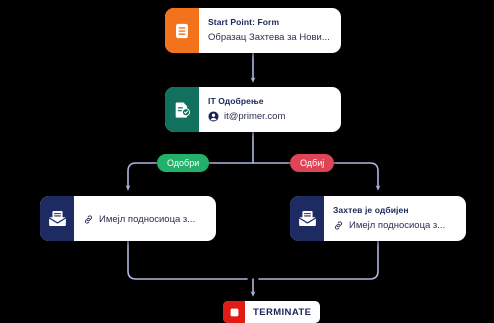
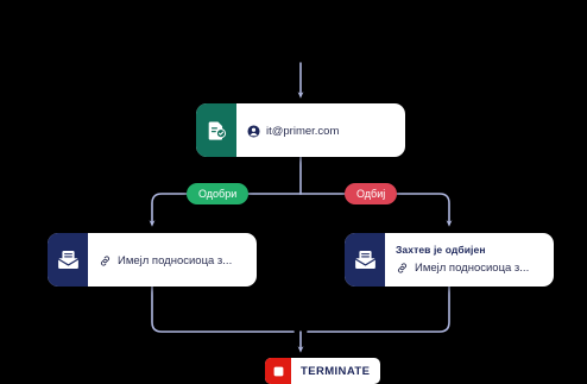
- Start Point: Form
- Образац Захтева за Нови...
- IT Одобрење
  it@primer.com
  Одобри
  Одбиј
  Имејл подносиоца з...
  Захтев је одбијен
  Имејл подносиоца з...
  TERMINATE
